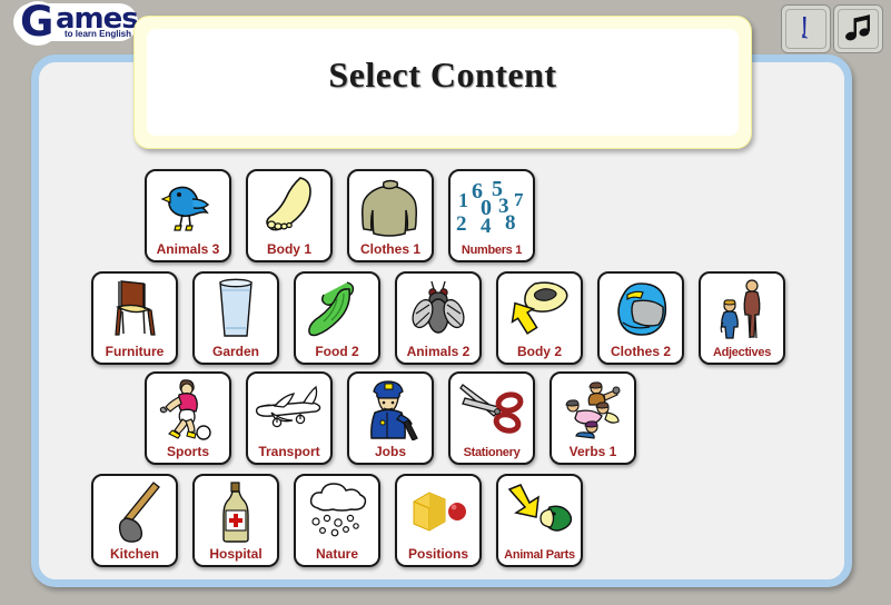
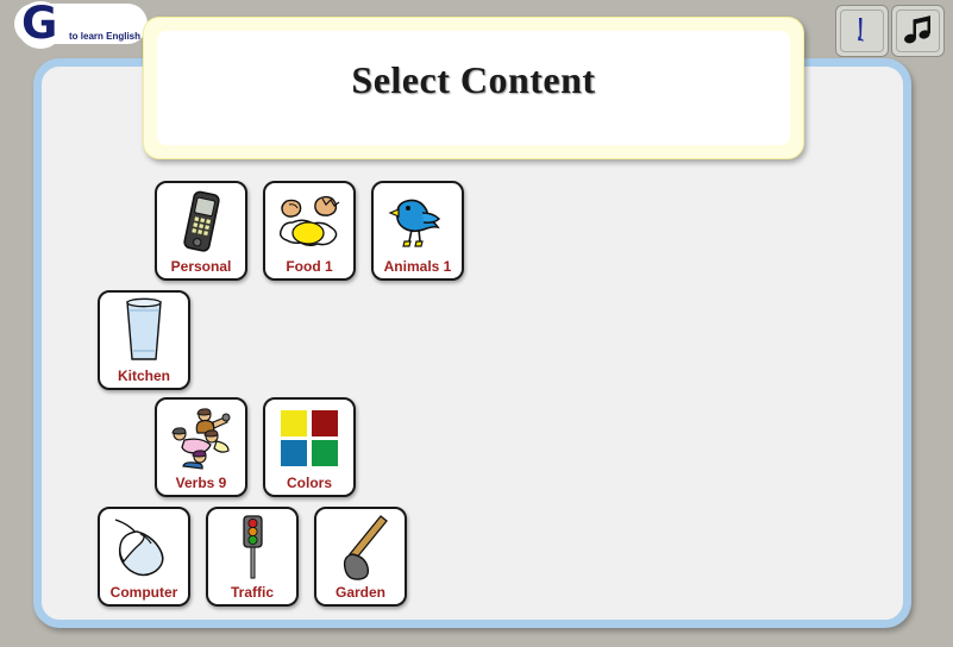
  G
- ames
  to learn English
  Select Content
+ Personal
+ Food 1
- Animals 3
+ Animals 1
- Body 1
- Clothes 1
- 1
- 6
- 5
- 7
- 0
- 3
- 2
- 4
- 8
- Numbers 1
- Furniture
- Garden
+ Kitchen
- Food 2
- Animals 2
- Body 2
- Clothes 2
- Adjectives
- Sports
- Transport
- Jobs
- Stationery
- Verbs 1
+ Verbs 9
+ Colors
+ Computer
+ Traffic
- Kitchen
+ Garden
- Hospital
- Nature
- Positions
- Animal Parts
